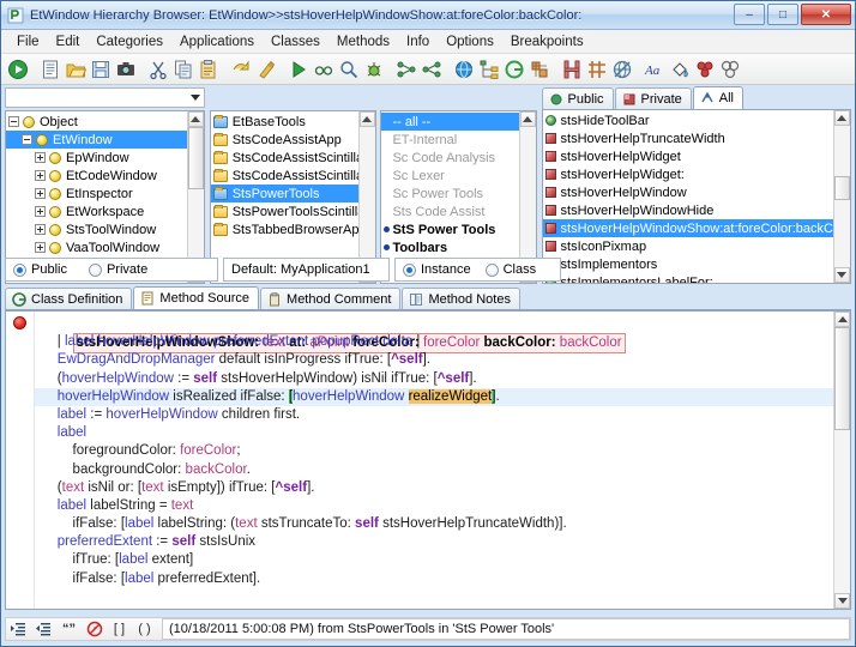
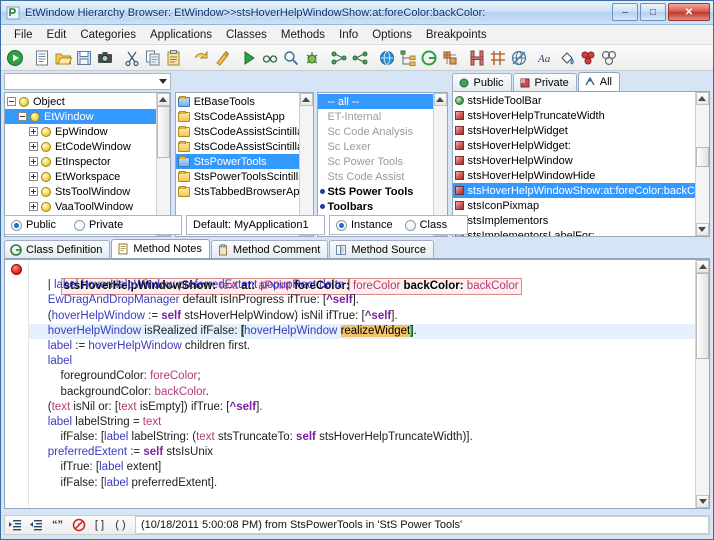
  EtWindow Hierarchy Browser: EtWindow>>stsHoverHelpWindowShow:at:foreColor:backColor:
  –
  □
  ✕
  File
  Edit
  Categories
  Applications
  Classes
  Methods
  Info
  Options
  Breakpoints
  Aa
  Object
  EtWindow
  EpWindow
  EtCodeWindow
  EtInspector
  EtWorkspace
  StsToolWindow
  VaaToolWindow
  EtBaseTools
  StsCodeAssistApp
  StsCodeAssistScintill
  StsCodeAssistScintill
  StsPowerTools
  StsPowerToolsScintill
  StsTabbedBrowserAp
  -- all --
  ET-Internal
  Sc Code Analysis
  Sc Lexer
  Sc Power Tools
  Sts Code Assist
  StS Power Tools
  Toolbars
  Public
  Private
  All
  stsHideToolBar
  stsHoverHelpTruncateWidth
  stsHoverHelpWidget
  stsHoverHelpWidget:
  stsHoverHelpWindow
  stsHoverHelpWindowHide
  stsHoverHelpWindowShow:at:foreColor:backC
  stsIconPixmap
  stsImplementors
  stsImplementorsLabelFor:
  Public
  Private
  Default: MyApplication1
  Instance
  Class
  Class Definition
- Method Source
+ Method Notes
  Method Comment
- Method Notes
+ Method Source
  stsHoverHelpWindowShow: text at: aPoint foreColor: foreColor backColor: backColor
  | label hoverHelpWindow preferredExtent popupRect delta |
  EwDragAndDropManager default isInProgress ifTrue: [^self].
  (hoverHelpWindow := self stsHoverHelpWindow) isNil ifTrue: [^self].
  hoverHelpWindow isRealized ifFalse: [hoverHelpWindow realizeWidget].
  label := hoverHelpWindow children first.
  label
  foregroundColor: foreColor;
  backgroundColor: backColor.
  (text isNil or: [text isEmpty]) ifTrue: [^self].
  label labelString = text
  ifFalse: [label labelString: (text stsTruncateTo: self stsHoverHelpTruncateWidth)].
  preferredExtent := self stsIsUnix
  ifTrue: [label extent]
  ifFalse: [label preferredExtent].
  “”
  [ ]
  ( )
  (10/18/2011 5:00:08 PM) from StsPowerTools in 'StS Power Tools'
